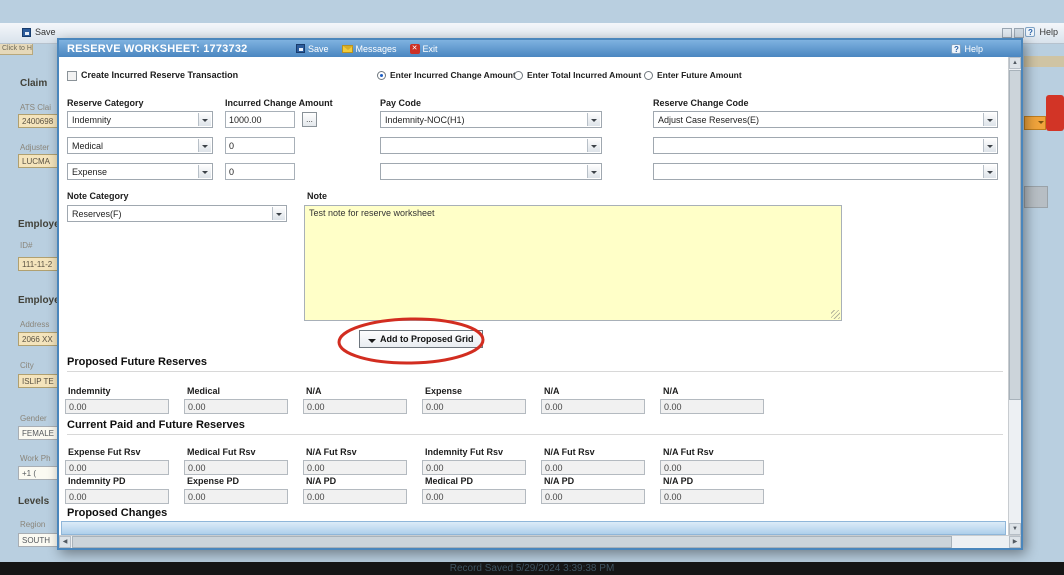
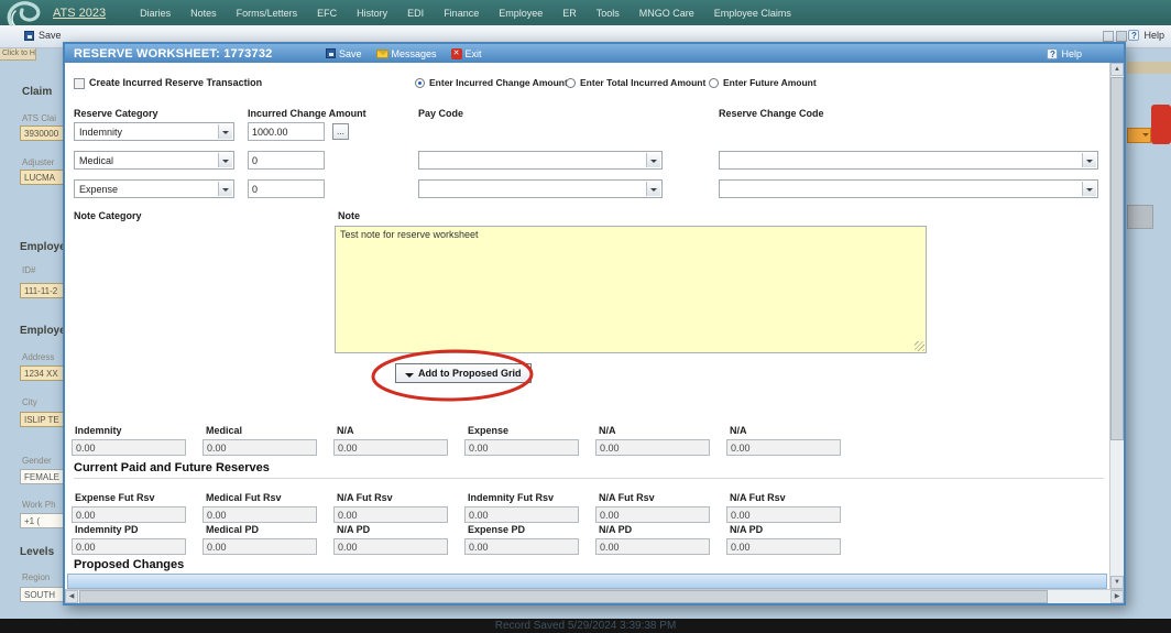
+ ATS 2023
+ Diaries
+ Notes
+ Forms/Letters
+ EFC
+ History
+ EDI
+ Finance
+ Employee
+ ER
+ Tools
+ MNGO Care
+ Employee Claims
  Save
  Help
  Claim
  ATS Clai
- 2400698
+ 3930000
  Adjuster
  LUCMA
  Employ
  ID#
  111-11-2
  Employ
  Address
- 2066 XX
+ 1234 XX
  City
  ISLIP TE
  Gender
  FEMALE
  Work Ph
  +1 (
  Levels
  Region
  SOUTH
  RESERVE WORKSHEET: 1773732
  Save
  Messages
  Exit
  Help
  Create Incurred Reserve Transaction
  Enter Incurred Change Amoun
  Enter Total Incurred Amount
  Enter Future Amount
  Reserve Category
  Incurred Change Amount
  Pay Code
  Reserve Change Code
  Indemnity
  1000.00
  ...
- Indemnity-NOC(H1)
- Adjust Case Reserves(E)
  Medical
  0
  Expense
  0
  Note Category
  Note
- Reserves(F)
  Test note for reserve worksheet
  Add to Proposed Grid
- Proposed Future Reserves
  Indemnity
  Medical
  N/A
  Expense
  N/A
  N/A
  0.00
  0.00
  0.00
  0.00
  0.00
  0.00
  Current Paid and Future Reserves
  Expense Fut Rsv
  Medical Fut Rsv
  N/A Fut Rsv
  Indemnity Fut Rsv
  N/A Fut Rsv
  N/A Fut Rsv
  0.00
  0.00
  0.00
  0.00
  0.00
  0.00
  Indemnity PD
- Expense PD
+ Medical PD
  N/A PD
- Medical PD
+ Expense PD
  N/A PD
  N/A PD
  0.00
  0.00
  0.00
  0.00
  0.00
  0.00
  Proposed Changes
  Record Saved 5/29/2024 3:39:38 PM
